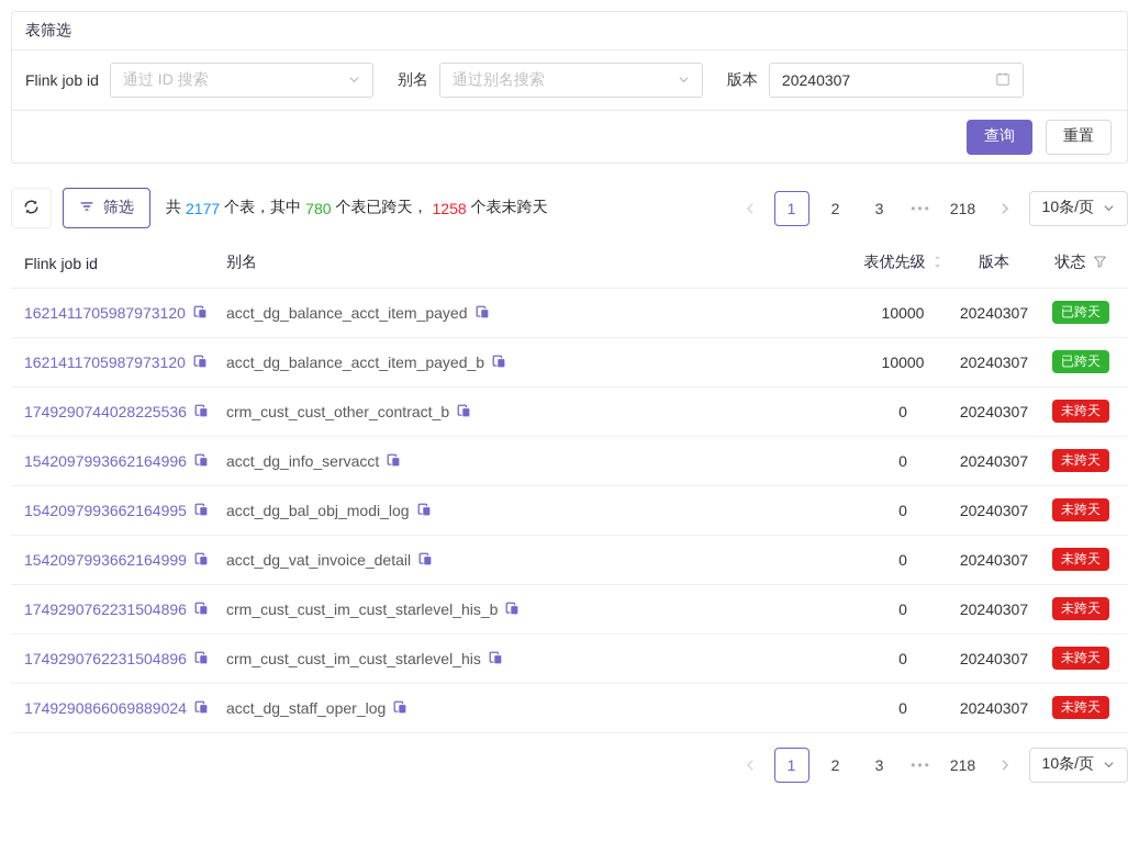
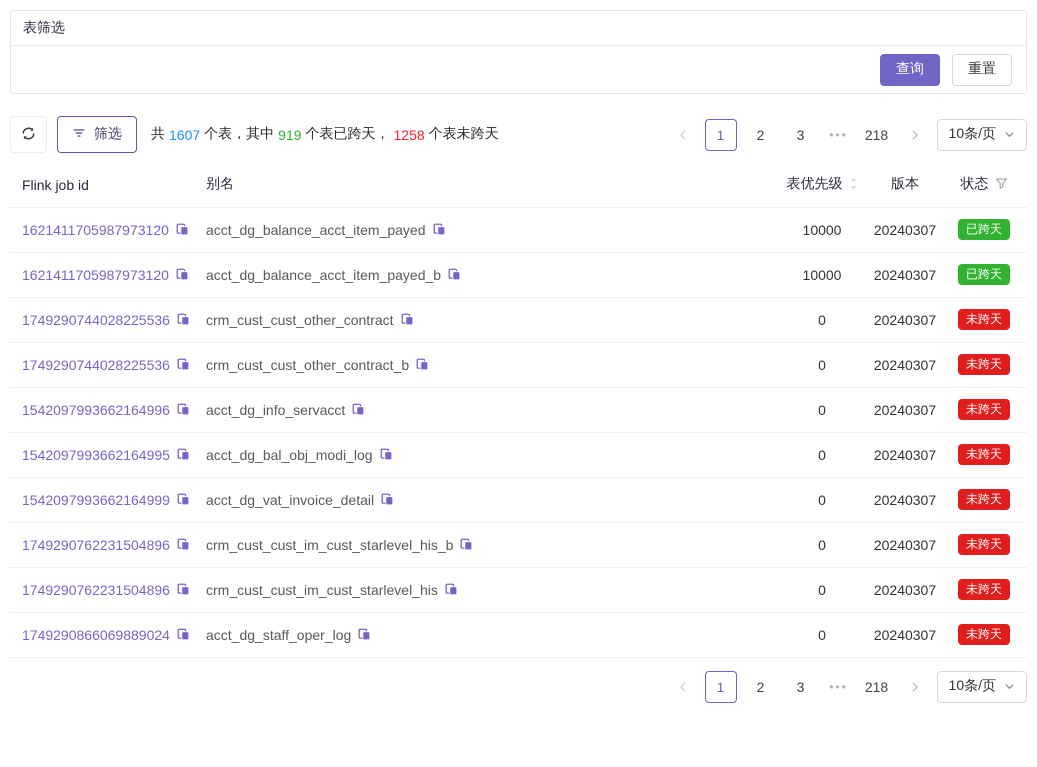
  表筛选
- Flink job id
- 通过 ID 搜索
- 别名
- 通过别名搜索
- 版本
- 20240307
  查询
  重置
  筛选
  共
- 2177
+ 1607
  个表，其中
- 780
+ 919
  个表已跨天，
  1258
  个表未跨天
  1
  2
  3
  •••
  218
  10条/页
  Flink job id	别名	表优先级	版本	状态
  1621411705987973120	acct_dg_balance_acct_item_payed	10000	20240307	已跨天
  1621411705987973120	acct_dg_balance_acct_item_payed_b	10000	20240307	已跨天
+ 1749290744028225536	crm_cust_cust_other_contract	0	20240307	未跨天
  1749290744028225536	crm_cust_cust_other_contract_b	0	20240307	未跨天
  1542097993662164996	acct_dg_info_servacct	0	20240307	未跨天
  1542097993662164995	acct_dg_bal_obj_modi_log	0	20240307	未跨天
  1542097993662164999	acct_dg_vat_invoice_detail	0	20240307	未跨天
  1749290762231504896	crm_cust_cust_im_cust_starlevel_his_b	0	20240307	未跨天
  1749290762231504896	crm_cust_cust_im_cust_starlevel_his	0	20240307	未跨天
  1749290866069889024	acct_dg_staff_oper_log	0	20240307	未跨天
  1
  2
  3
  •••
  218
  10条/页
